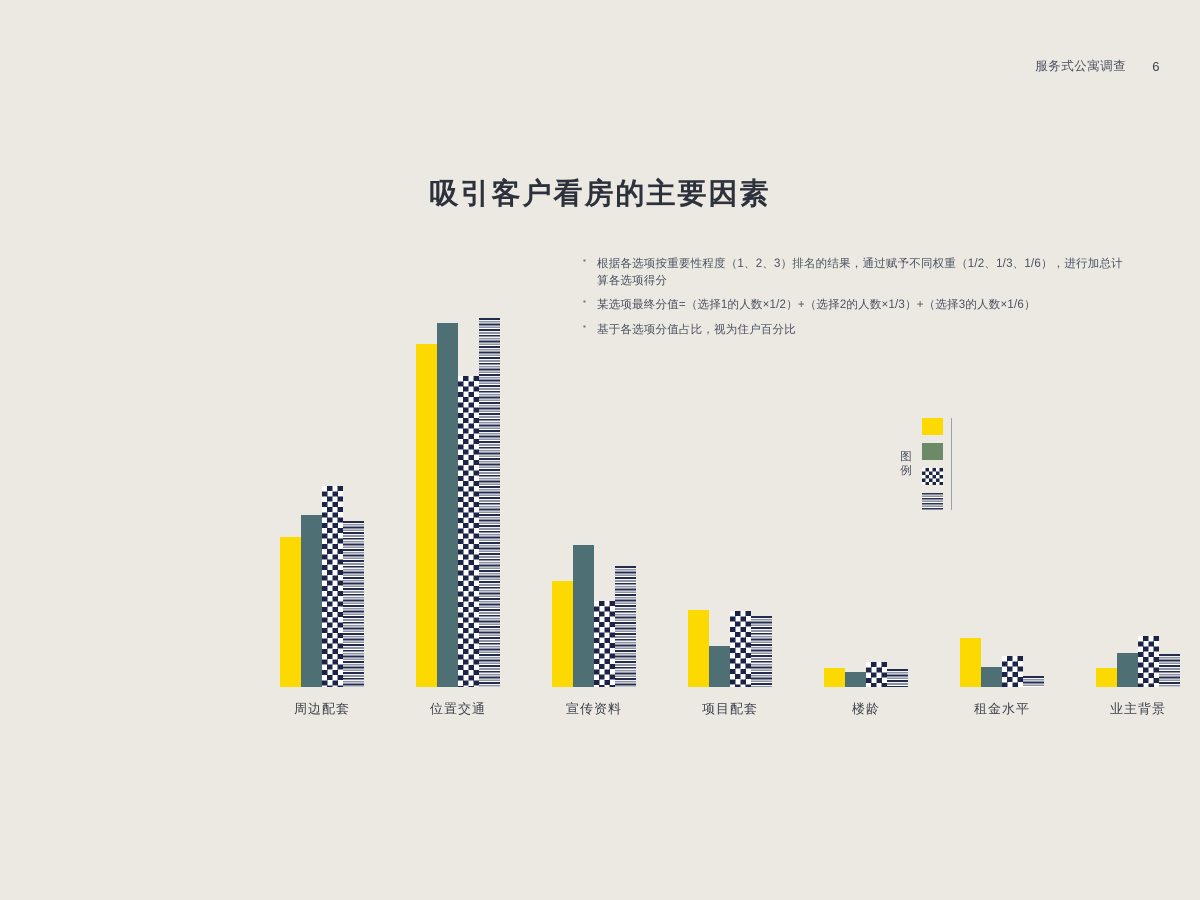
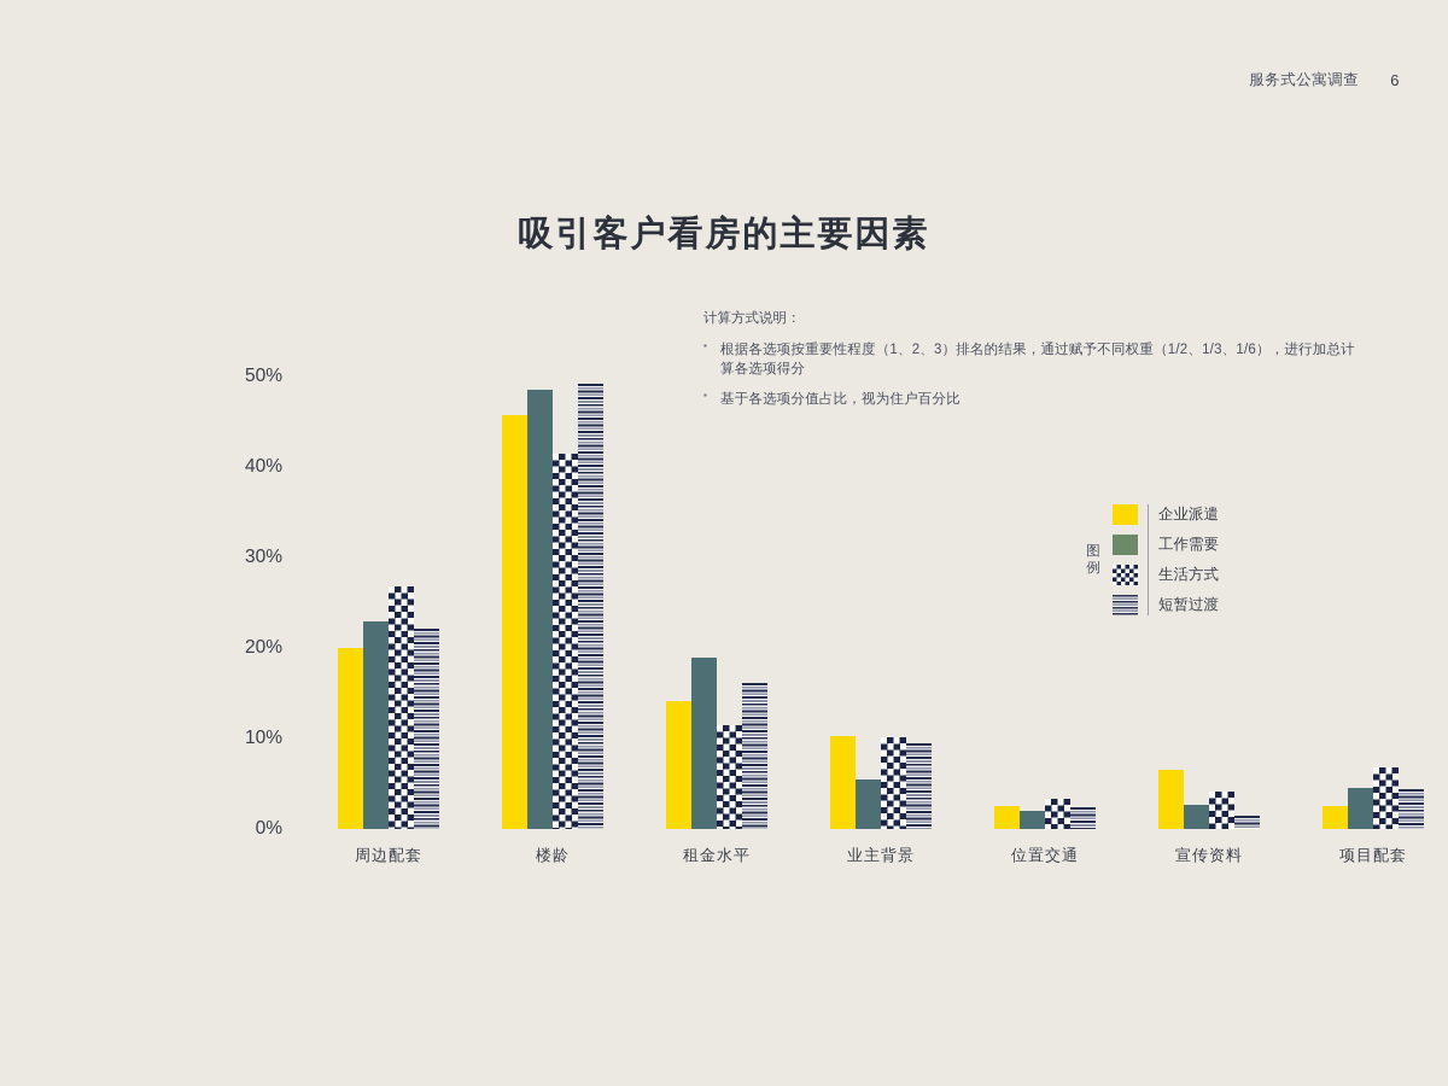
  服务式公寓调查
  6
  吸引客户看房的主要因素
+ 计算方式说明：
  根据各选项按重要性程度（1、2、3）排名的结果，通过赋予不同权重（1/2、1/3、1/6），进行加总计算各选项得分
- 某选项最终分值=（选择1的人数×1/2）+（选择2的人数×1/3）+（选择3的人数×1/6）
  基于各选项分值占比，视为住户百分比
  图例
+ 企业派遣
+ 工作需要
+ 生活方式
+ 短暂过渡
+ 0%
+ 10%
+ 20%
+ 30%
+ 40%
+ 50%
  周边配套
- 位置交通
+ 楼龄
- 宣传资料
+ 租金水平
- 项目配套
+ 业主背景
- 楼龄
+ 位置交通
- 租金水平
+ 宣传资料
- 业主背景
+ 项目配套
